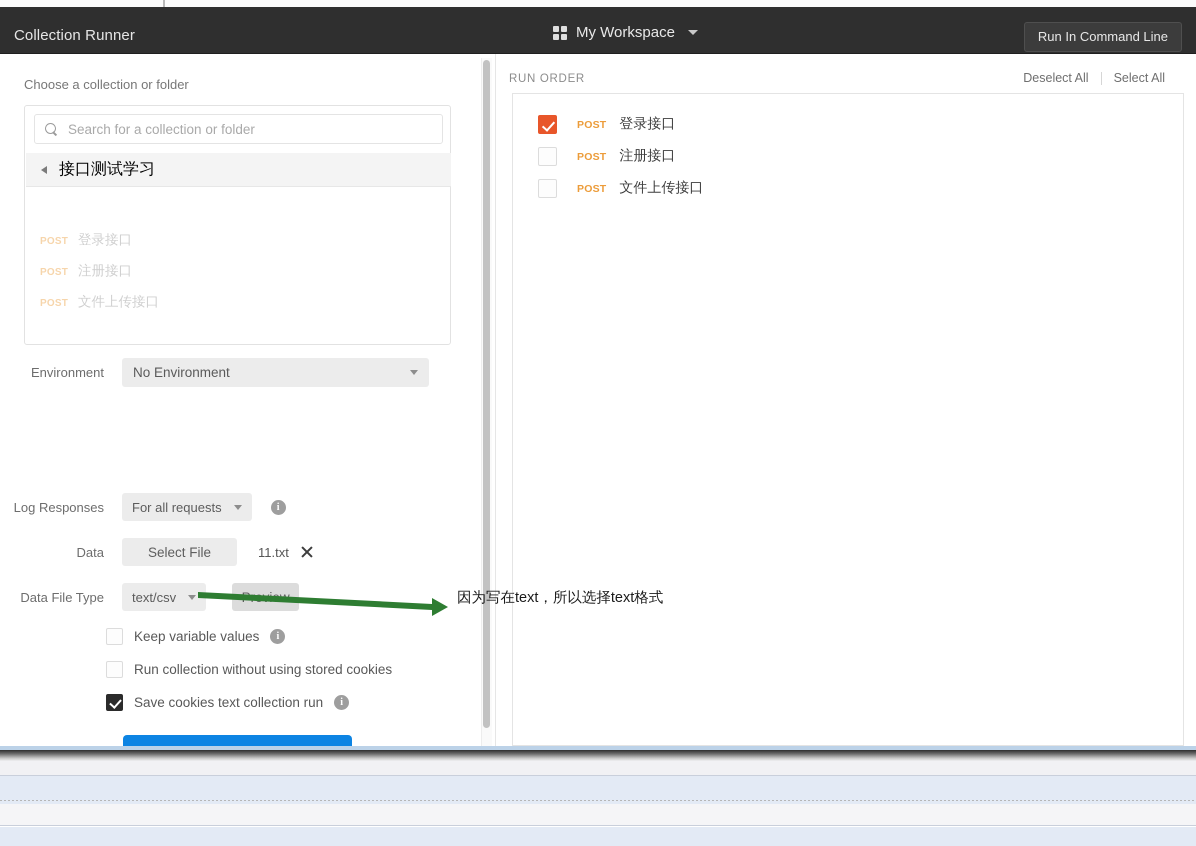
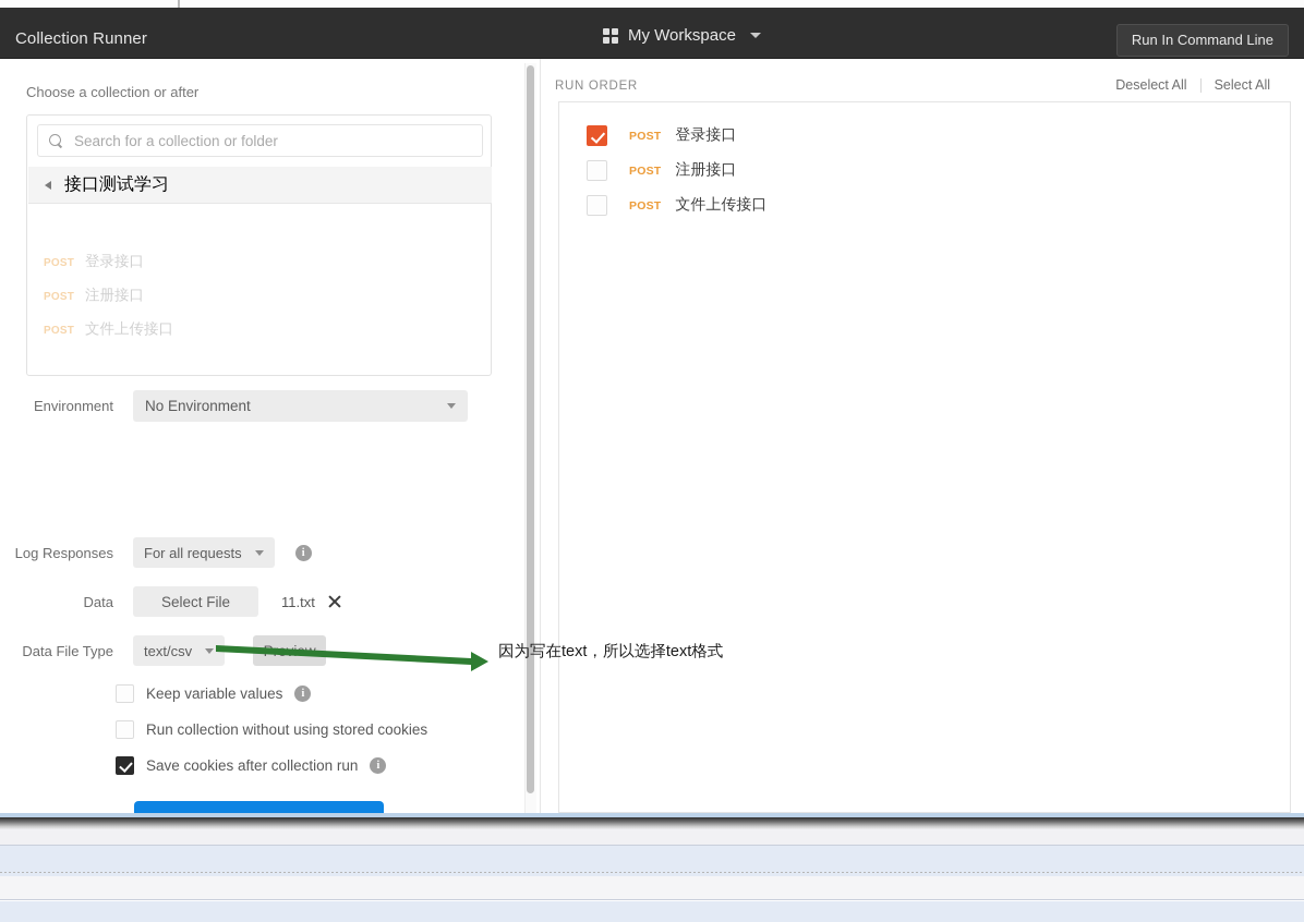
  Collection Runner
  My Workspace
  Run In Command Line
- Choose a collection or folder
+ Choose a collection or after
  Search for a collection or folder
  接口测试学习
  POST
  登录接口
  POST
  注册接口
  POST
  文件上传接口
  Environment
  No Environment
  Log Responses
  For all requests
  i
  Data
  Select File
  11.txt
  Data File Type
  text/csv
  Keep variable values
  i
  Run collection without using stored cookies
- Save cookies text collection run
+ Save cookies after collection run
  i
  RUN ORDER
  Deselect All
  Select All
  POST
  登录接口
  POST
  注册接口
  POST
  文件上传接口
  因为写在text，所以选择text格式
